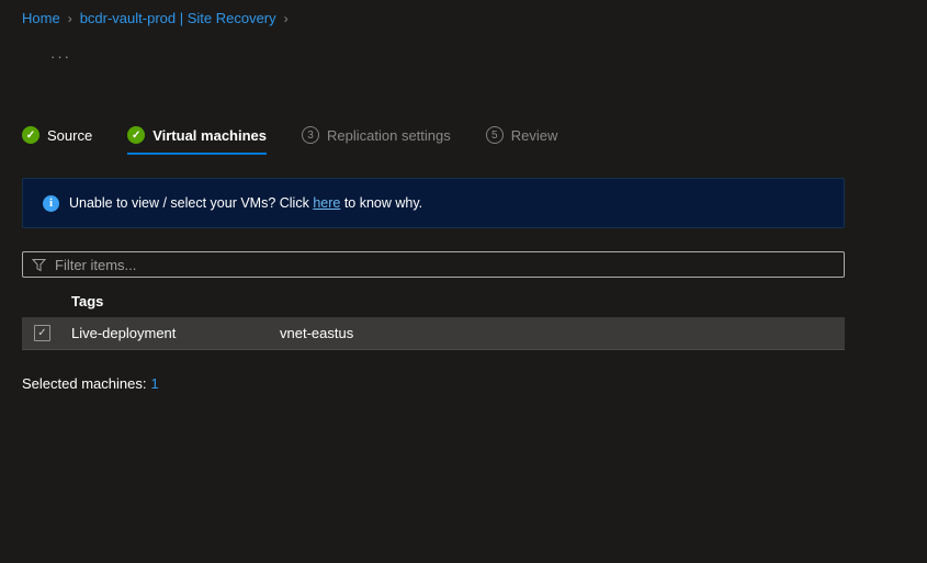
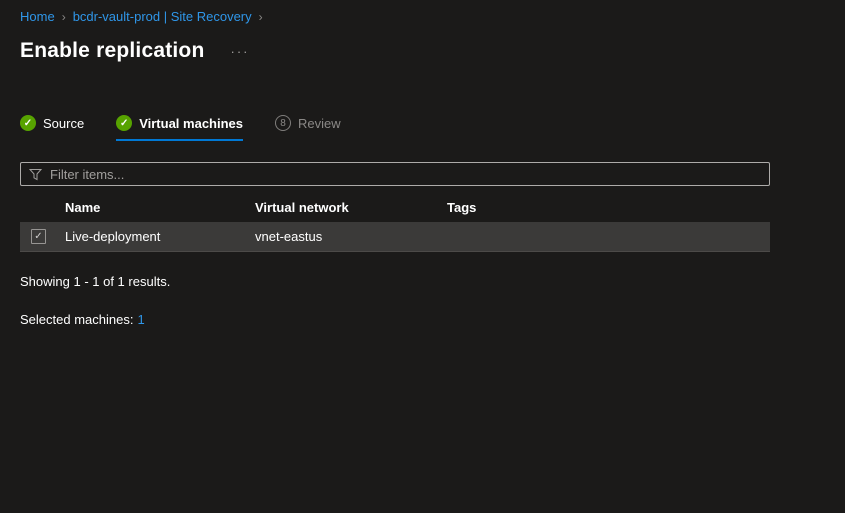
  Home › bcdr-vault-prod | Site Recovery ›
+ Enable replication
  ···
  ✓
  Source
  ✓
  Virtual machines
- 3
- Replication settings
- 5
+ 8
  Review
- i
- Unable to view / select your VMs? Click here to know why.
  Filter items...
+ Name
+ Virtual network
  Tags
  ✓
  Live-deployment
  vnet-eastus
+ Showing 1 - 1 of 1 results.
  Selected machines: 1
